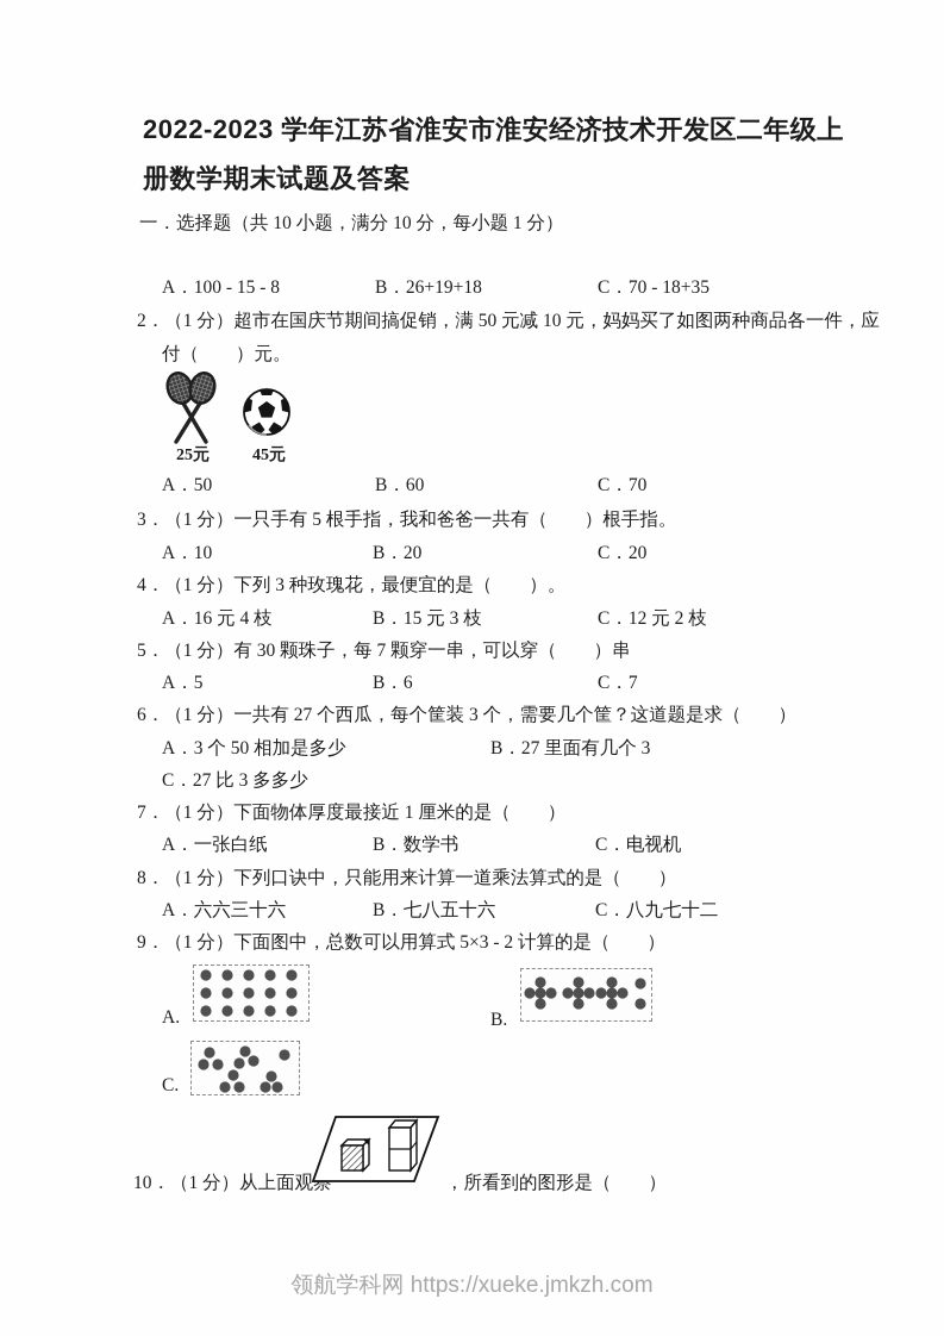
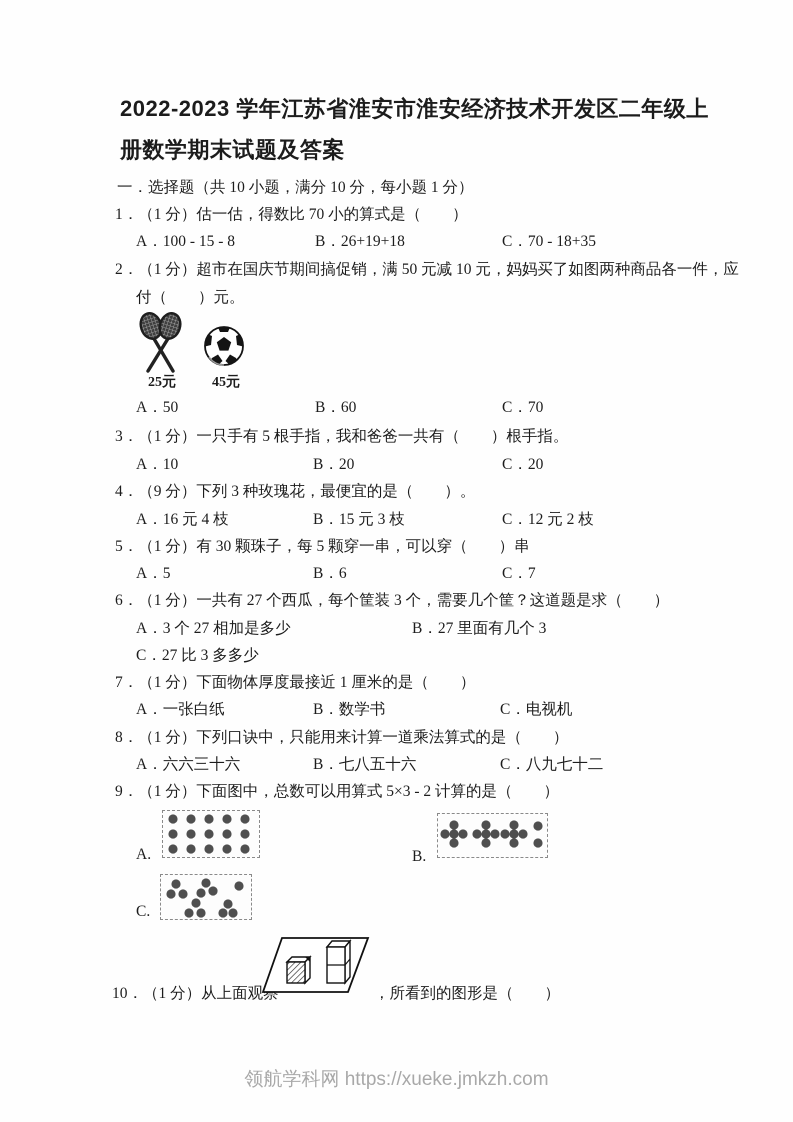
  2022-2023 学年江苏省淮安市淮安经济技术开发区二年级上
  册数学期末试题及答案
  一．选择题（共 10 小题，满分 10 分，每小题 1 分）
+ 1．（1 分）估一估，得数比 70 小的算式是（ ）
  A．100 - 15 - 8
  B．26+19+18
  C．70 - 18+35
  2．（1 分）超市在国庆节期间搞促销，满 50 元减 10 元，妈妈买了如图两种商品各一件，应
  付（ ）元。
  25元
  45元
  A．50
  B．60
  C．70
  3．（1 分）一只手有 5 根手指，我和爸爸一共有（ ）根手指。
  A．10
  B．20
  C．20
- 4．（1 分）下列 3 种玫瑰花，最便宜的是（ ）。
+ 4．（9 分）下列 3 种玫瑰花，最便宜的是（ ）。
  A．16 元 4 枝
  B．15 元 3 枝
  C．12 元 2 枝
- 5．（1 分）有 30 颗珠子，每 7 颗穿一串，可以穿（ ）串
+ 5．（1 分）有 30 颗珠子，每 5 颗穿一串，可以穿（ ）串
  A．5
  B．6
  C．7
  6．（1 分）一共有 27 个西瓜，每个筐装 3 个，需要几个筐？这道题是求（ ）
- A．3 个 50 相加是多少
+ A．3 个 27 相加是多少
  B．27 里面有几个 3
  C．27 比 3 多多少
  7．（1 分）下面物体厚度最接近 1 厘米的是（ ）
  A．一张白纸
  B．数学书
  C．电视机
  8．（1 分）下列口诀中，只能用来计算一道乘法算式的是（ ）
  A．六六三十六
  B．七八五十六
  C．八九七十二
  9．（1 分）下面图中，总数可以用算式 5×3 - 2 计算的是（ ）
  A.
  B.
  C.
  10．（1 分）从上面观察
  ，所看到的图形是（ ）
  领航学科网 https://xueke.jmkzh.com
